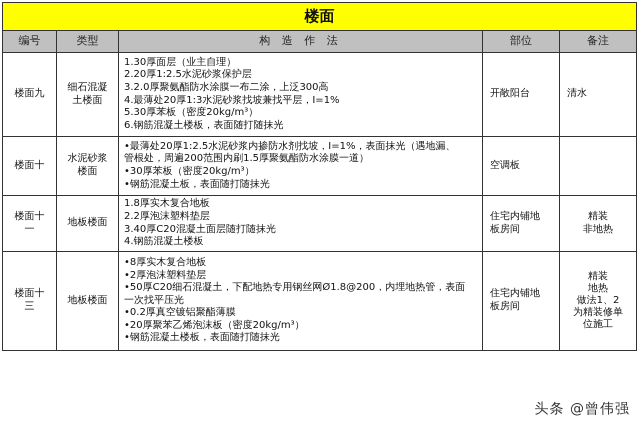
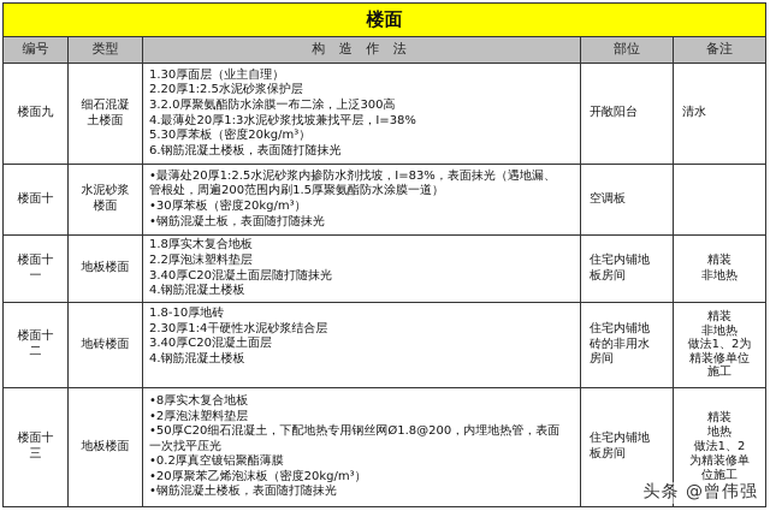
  楼面
  编号	类型	构 造 作 法	部位	备注
- 楼面九	细石混凝 土楼面	1.30厚面层（业主自理） 2.20厚1:2.5水泥砂浆保护层 3.2.0厚聚氨酯防水涂膜一布二涂，上泛300高 4.最薄处20厚1:3水泥砂浆找坡兼找平层，I=1% 5.30厚苯板（密度20kg/m³） 6.钢筋混凝土楼板，表面随打随抹光	开敞阳台	清水
+ 楼面九	细石混凝 土楼面	1.30厚面层（业主自理） 2.20厚1:2.5水泥砂浆保护层 3.2.0厚聚氨酯防水涂膜一布二涂，上泛300高 4.最薄处20厚1:3水泥砂浆找坡兼找平层，I=38% 5.30厚苯板（密度20kg/m³） 6.钢筋混凝土楼板，表面随打随抹光	开敞阳台	清水
- 楼面十	水泥砂浆 楼面	•最薄处20厚1:2.5水泥砂浆内掺防水剂找坡，I=1%，表面抹光（遇地漏、 管根处，周遍200范围内刷1.5厚聚氨酯防水涂膜一道） •30厚苯板（密度20kg/m³） •钢筋混凝土板，表面随打随抹光	空调板
+ 楼面十	水泥砂浆 楼面	•最薄处20厚1:2.5水泥砂浆内掺防水剂找坡，I=83%，表面抹光（遇地漏、 管根处，周遍200范围内刷1.5厚聚氨酯防水涂膜一道） •30厚苯板（密度20kg/m³） •钢筋混凝土板，表面随打随抹光	空调板
  楼面十 一	地板楼面	1.8厚实木复合地板 2.2厚泡沫塑料垫层 3.40厚C20混凝土面层随打随抹光 4.钢筋混凝土楼板	住宅内铺地 板房间	精装 非地热
+ 楼面十 二	地砖楼面	1.8-10厚地砖 2.30厚1:4干硬性水泥砂浆结合层 3.40厚C20混凝土面层 4.钢筋混凝土楼板	住宅内铺地 砖的非用水 房间	精装 非地热 做法1、2为 精装修单位 施工
  楼面十 三	地板楼面	•8厚实木复合地板 •2厚泡沫塑料垫层 •50厚C20细石混凝土，下配地热专用钢丝网Ø1.8@200，内埋地热管，表面 一次找平压光 •0.2厚真空镀铝聚酯薄膜 •20厚聚苯乙烯泡沫板（密度20kg/m³） •钢筋混凝土楼板，表面随打随抹光	住宅内铺地 板房间	精装 地热 做法1、2 为精装修单 位施工
  头条 @曾伟强
